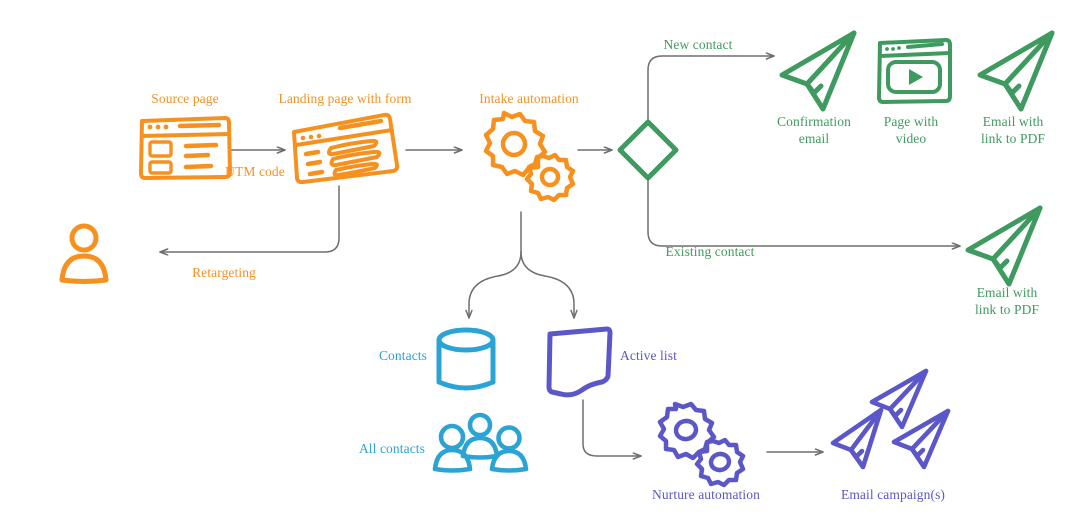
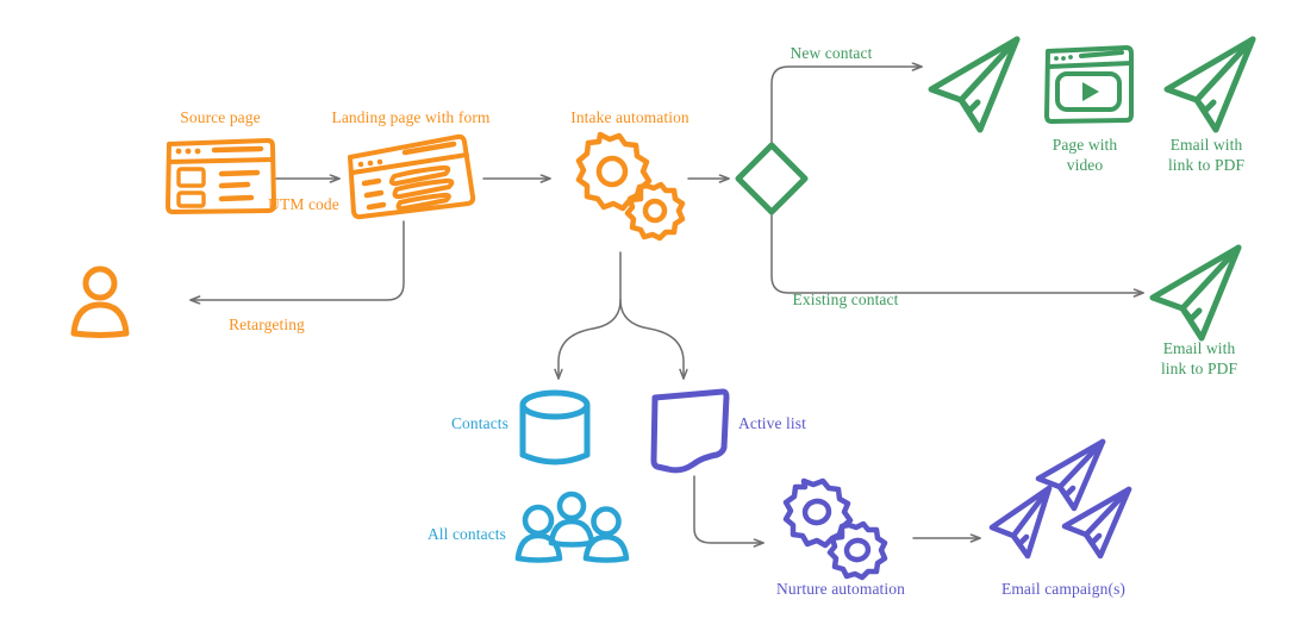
  Source page
  Landing page with form
  Intake automation
  UTM code
  Retargeting
  New contact
  Existing contact
- Confirmation
- email
  Page with
  video
  Email with
  link to PDF
  Email with
  link to PDF
  Contacts
  All contacts
  Active list
  Nurture automation
  Email campaign(s)
